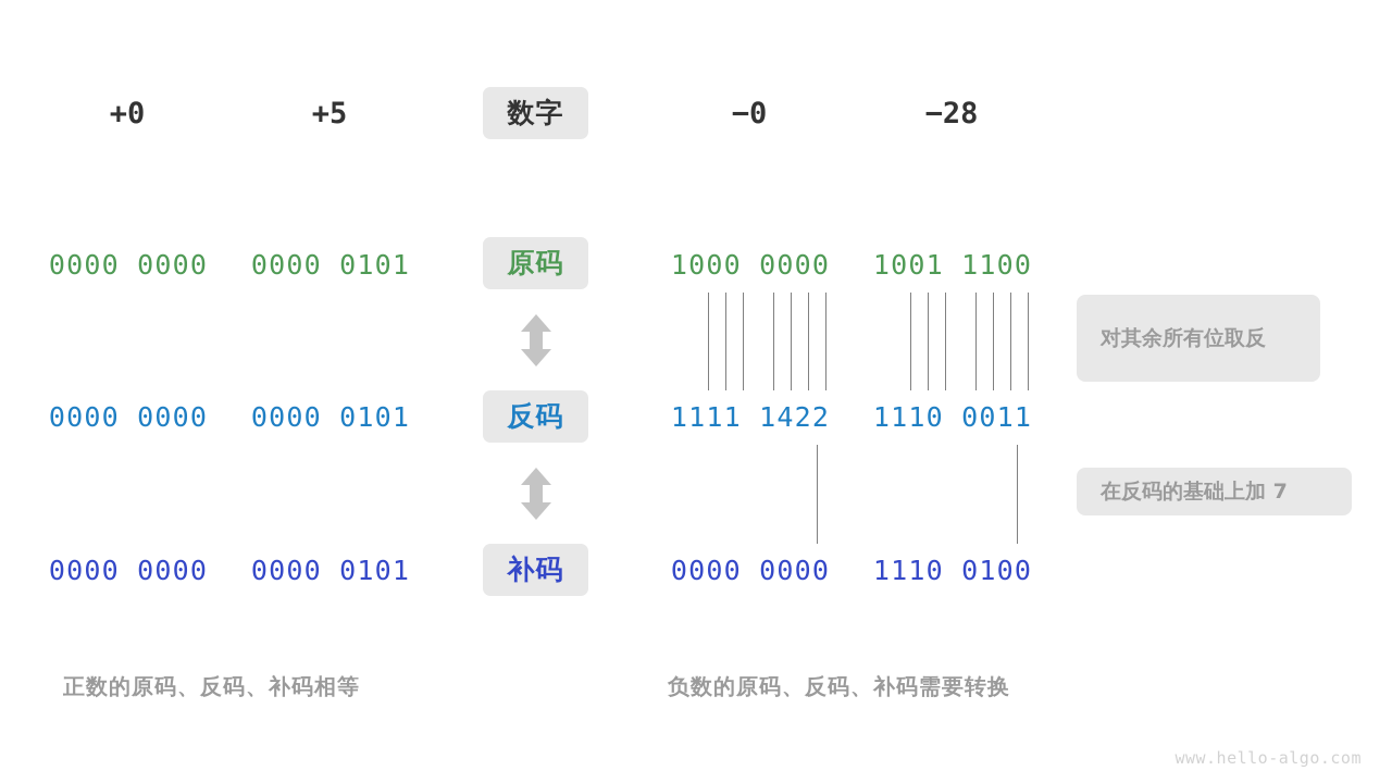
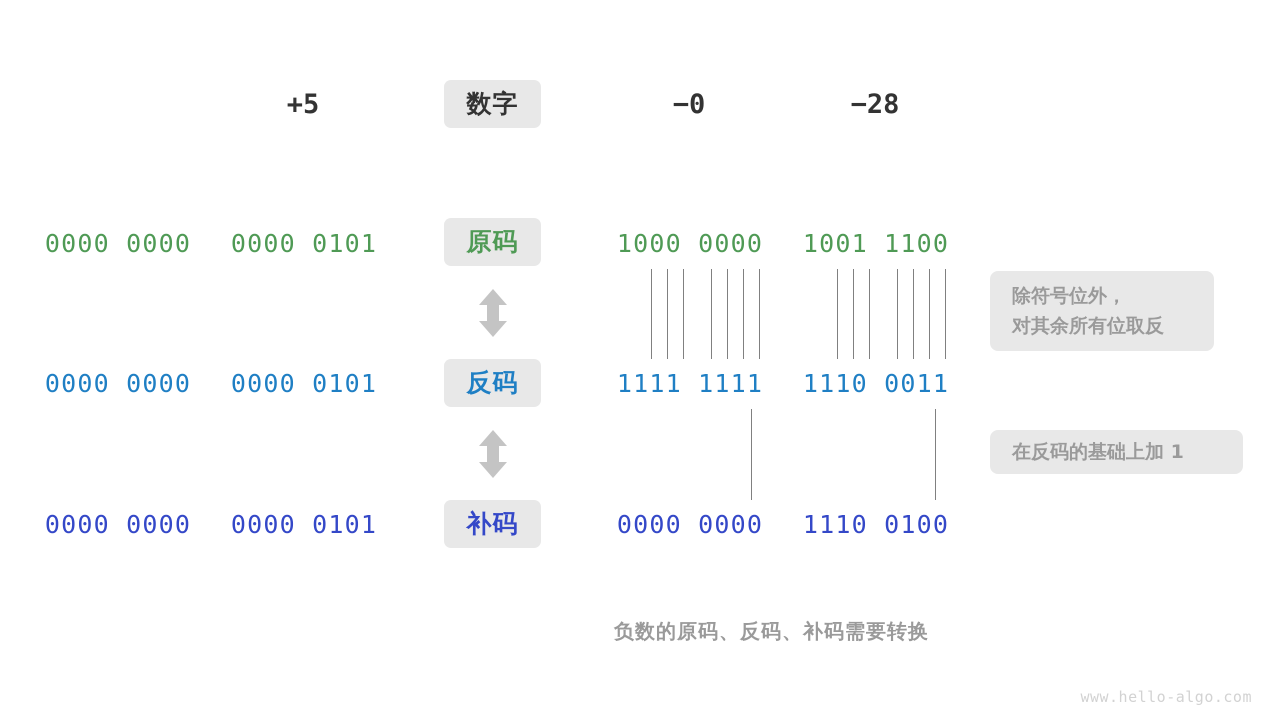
- +0
  +5
  数字
  −0
  −28
  0000 0000
  0000 0101
  原码
  1000 0000
  1001 1100
  0000 0000
  0000 0101
  反码
- 1111 1422
+ 1111 1111
  1110 0011
  0000 0000
  0000 0101
  补码
  0000 0000
  1110 0100
+ 除符号位外，
  对其余所有位取反
- 在反码的基础上加 7
+ 在反码的基础上加 1
- 正数的原码、反码、补码相等
  负数的原码、反码、补码需要转换
  www.hello-algo.com
